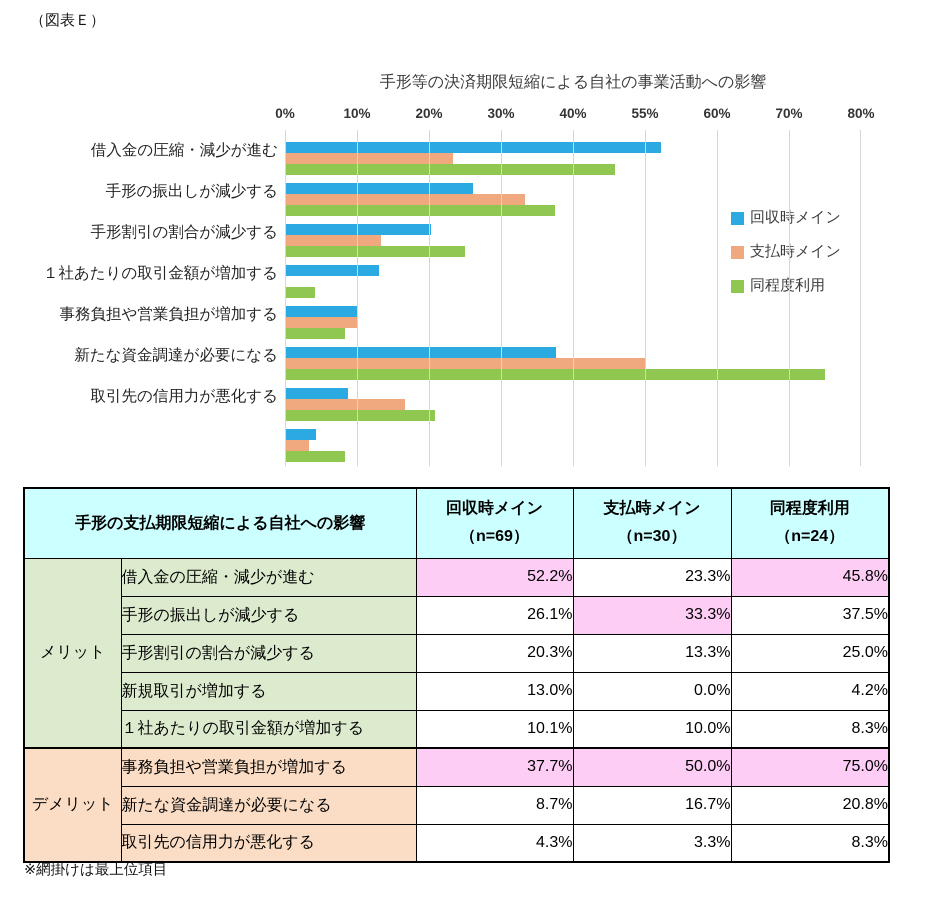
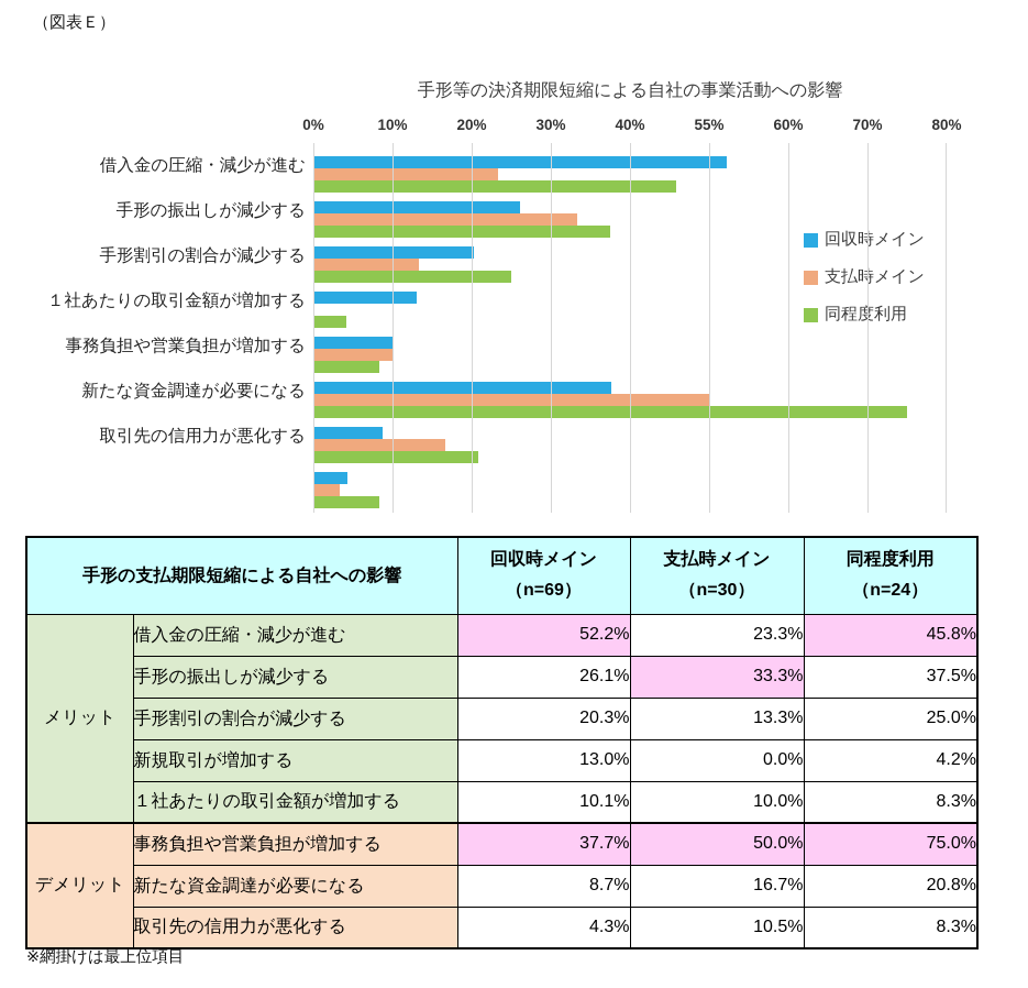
  （図表Ｅ）
  手形等の決済期限短縮による自社の事業活動への影響
  0%
  10%
  20%
  30%
  40%
  55%
  60%
  70%
  80%
  借入金の圧縮・減少が進む
  手形の振出しが減少する
  手形割引の割合が減少する
  １社あたりの取引金額が増加する
  事務負担や営業負担が増加する
  新たな資金調達が必要になる
  取引先の信用力が悪化する
  回収時メイン
  支払時メイン
  同程度利用
  手形の支払期限短縮による自社への影響	回収時メイン（n=69）	支払時メイン（n=30）	同程度利用（n=24）
  メリット	借入金の圧縮・減少が進む	52.2%	23.3%	45.8%
  手形の振出しが減少する	26.1%	33.3%	37.5%
  手形割引の割合が減少する	20.3%	13.3%	25.0%
  新規取引が増加する	13.0%	0.0%	4.2%
  １社あたりの取引金額が増加する	10.1%	10.0%	8.3%
  デメリット	事務負担や営業負担が増加する	37.7%	50.0%	75.0%
  新たな資金調達が必要になる	8.7%	16.7%	20.8%
- 取引先の信用力が悪化する	4.3%	3.3%	8.3%
+ 取引先の信用力が悪化する	4.3%	10.5%	8.3%
  ※網掛けは最上位項目
